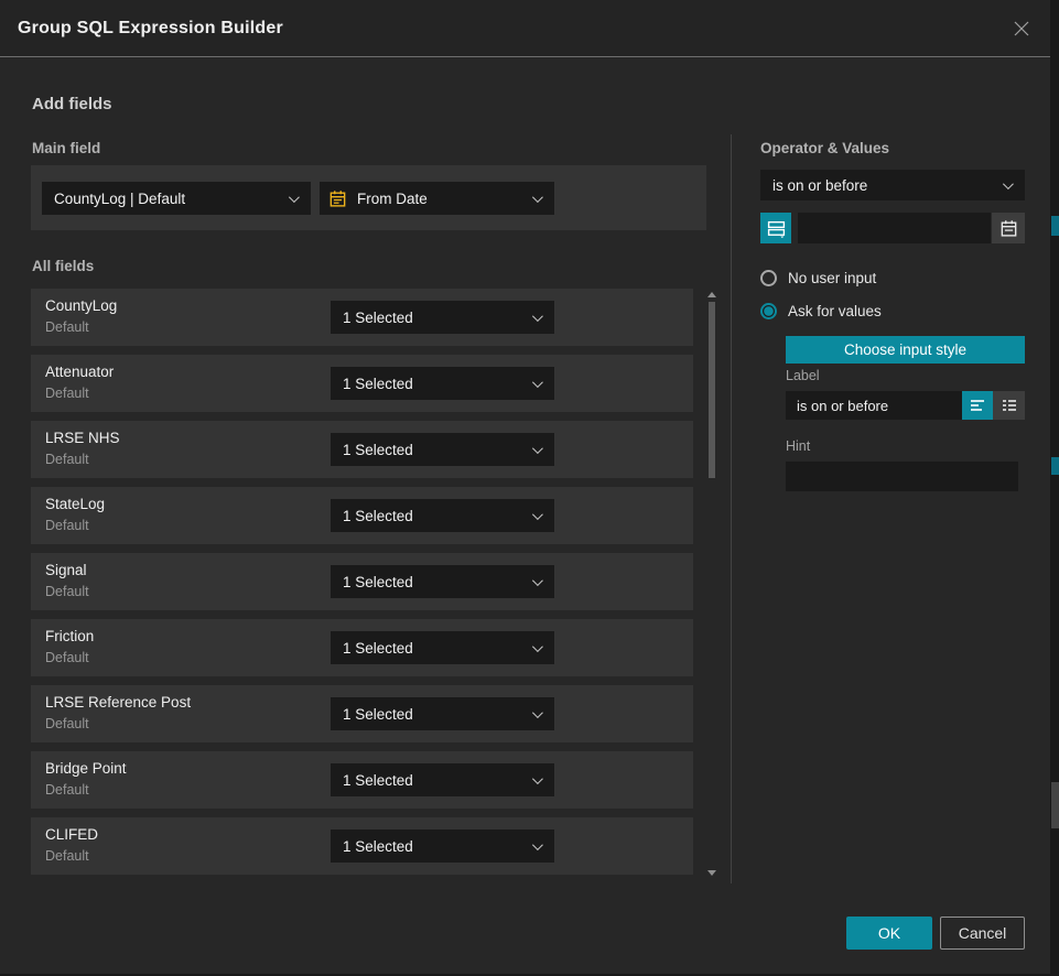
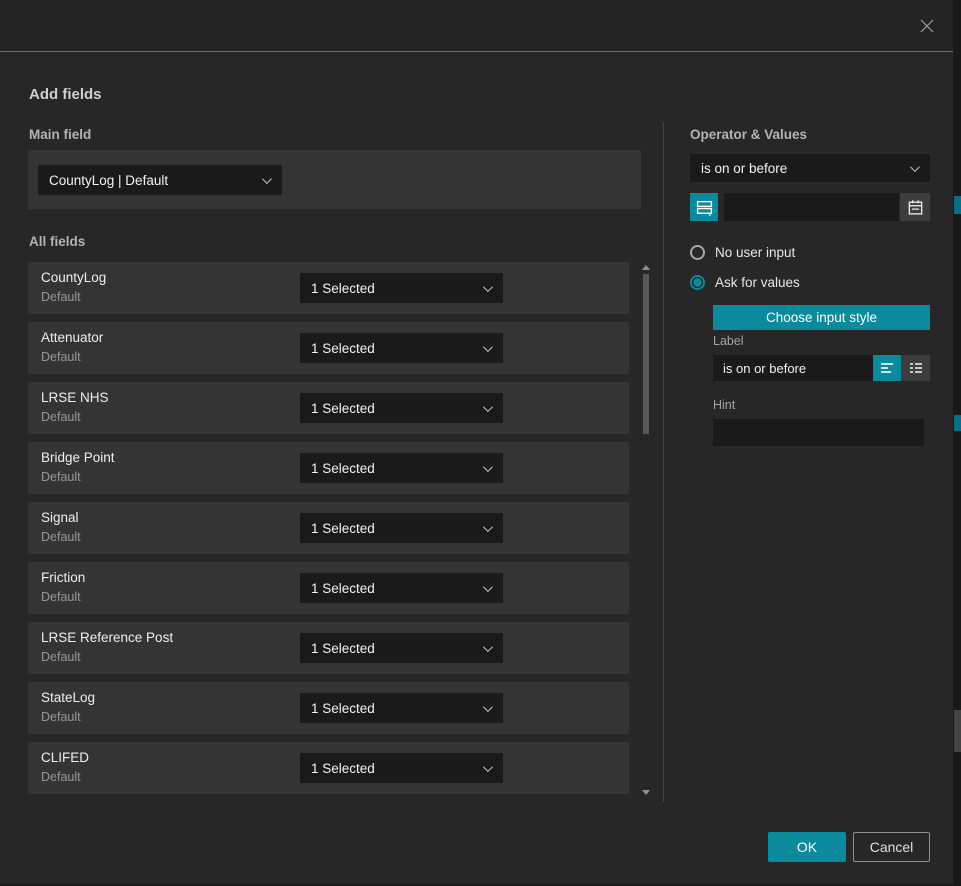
- Group SQL Expression Builder
  Add fields
  Main field
  CountyLog | Default
- From Date
  All fields
  CountyLog
  Default
  1 Selected
  Attenuator
  Default
  1 Selected
  LRSE NHS
  Default
  1 Selected
- StateLog
+ Bridge Point
  Default
  1 Selected
  Signal
  Default
  1 Selected
  Friction
  Default
  1 Selected
  LRSE Reference Post
  Default
  1 Selected
- Bridge Point
+ StateLog
  Default
  1 Selected
  CLIFED
  Default
  1 Selected
  Operator & Values
  is on or before
  No user input
  Ask for values
  Choose input style
  Label
  is on or before
  Hint
  OK
  Cancel
